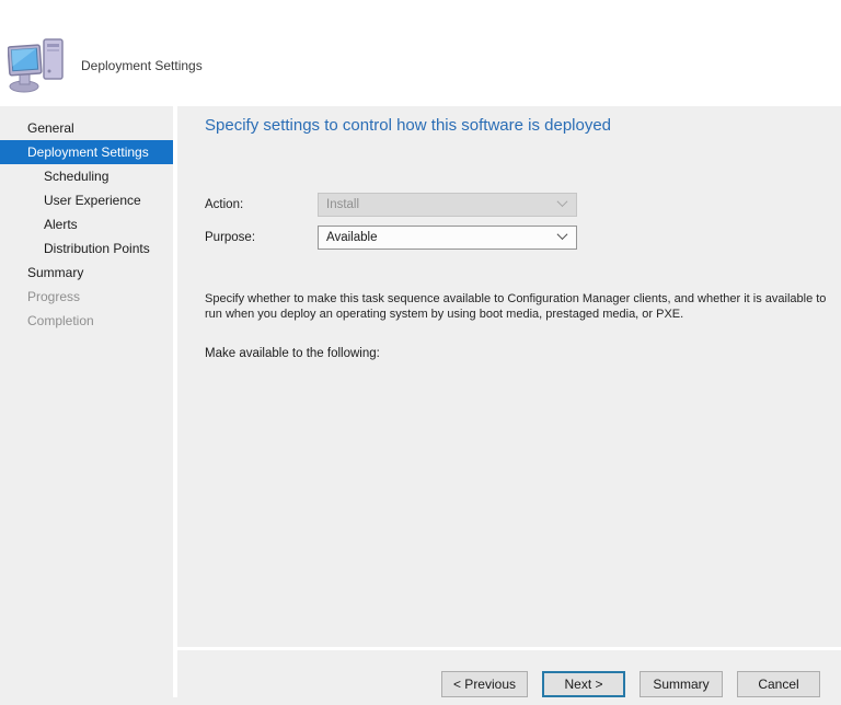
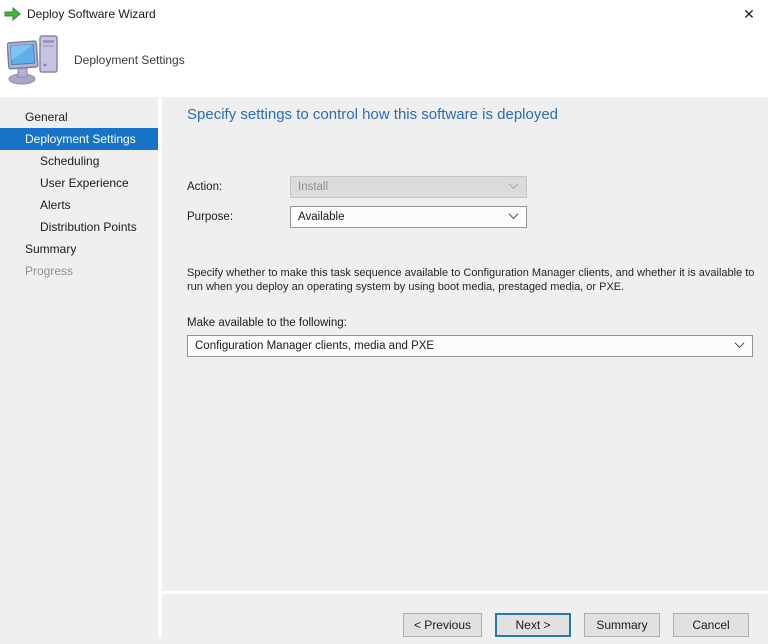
+ Deploy Software Wizard
+ ✕
  Deployment Settings
  General
  Deployment Settings
  Scheduling
  User Experience
  Alerts
  Distribution Points
  Summary
  Progress
- Completion
  Specify settings to control how this software is deployed
  Action:
  Install
  Purpose:
  Available
  Specify whether to make this task sequence available to Configuration Manager clients, and whether it is available to run when you deploy an operating system by using boot media, prestaged media, or PXE.
  Make available to the following:
+ Configuration Manager clients, media and PXE
  < Previous
  Next >
  Summary
  Cancel
